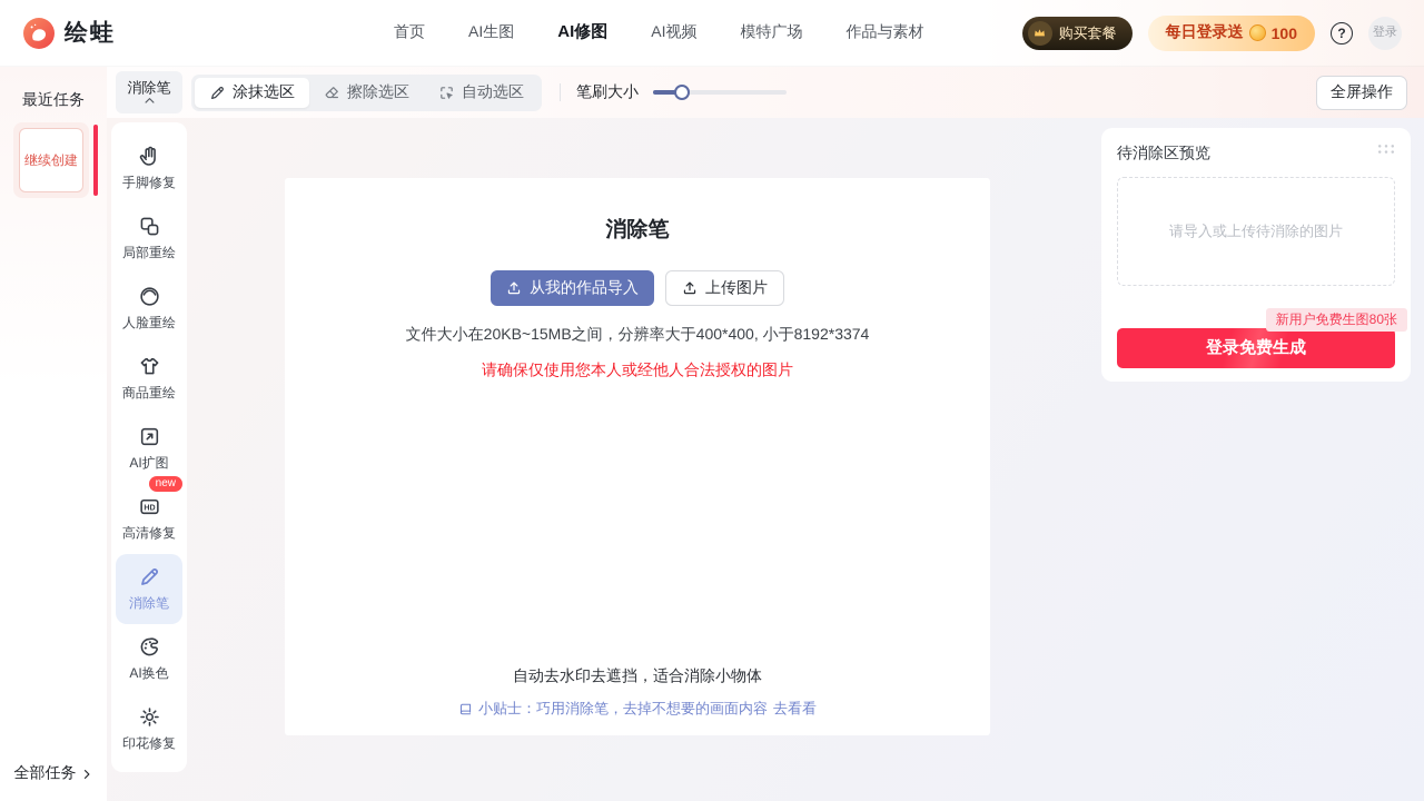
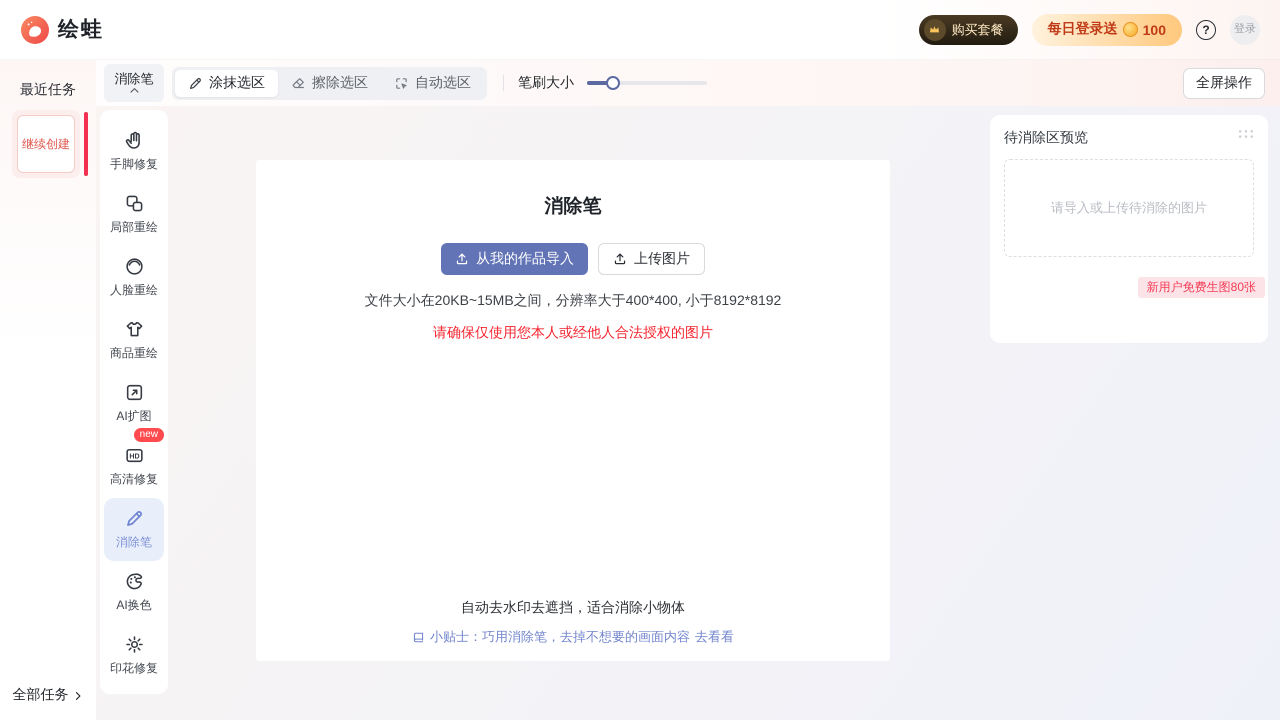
  绘蛙
- 首页
- AI生图
- AI修图
- AI视频
- 模特广场
- 作品与素材
  购买套餐
  每日登录送
  100
  ?
  登录
  最近任务
  继续创建
  全部任务
  消除笔
  涂抹选区
  擦除选区
  自动选区
  笔刷大小
  全屏操作
  手脚修复
  局部重绘
  人脸重绘
  商品重绘
  AI扩图
  new
  HD
  高清修复
  消除笔
  AI换色
  印花修复
  消除笔
  从我的作品导入
  上传图片
- 文件大小在20KB~15MB之间，分辨率大于400*400, 小于8192*3374
+ 文件大小在20KB~15MB之间，分辨率大于400*400, 小于8192*8192
  请确保仅使用您本人或经他人合法授权的图片
  自动去水印去遮挡，适合消除小物体
  小贴士：巧用消除笔，去掉不想要的画面内容
  去看看
  待消除区预览
  请导入或上传待消除的图片
  新用户免费生图80张
- 登录免费生成
